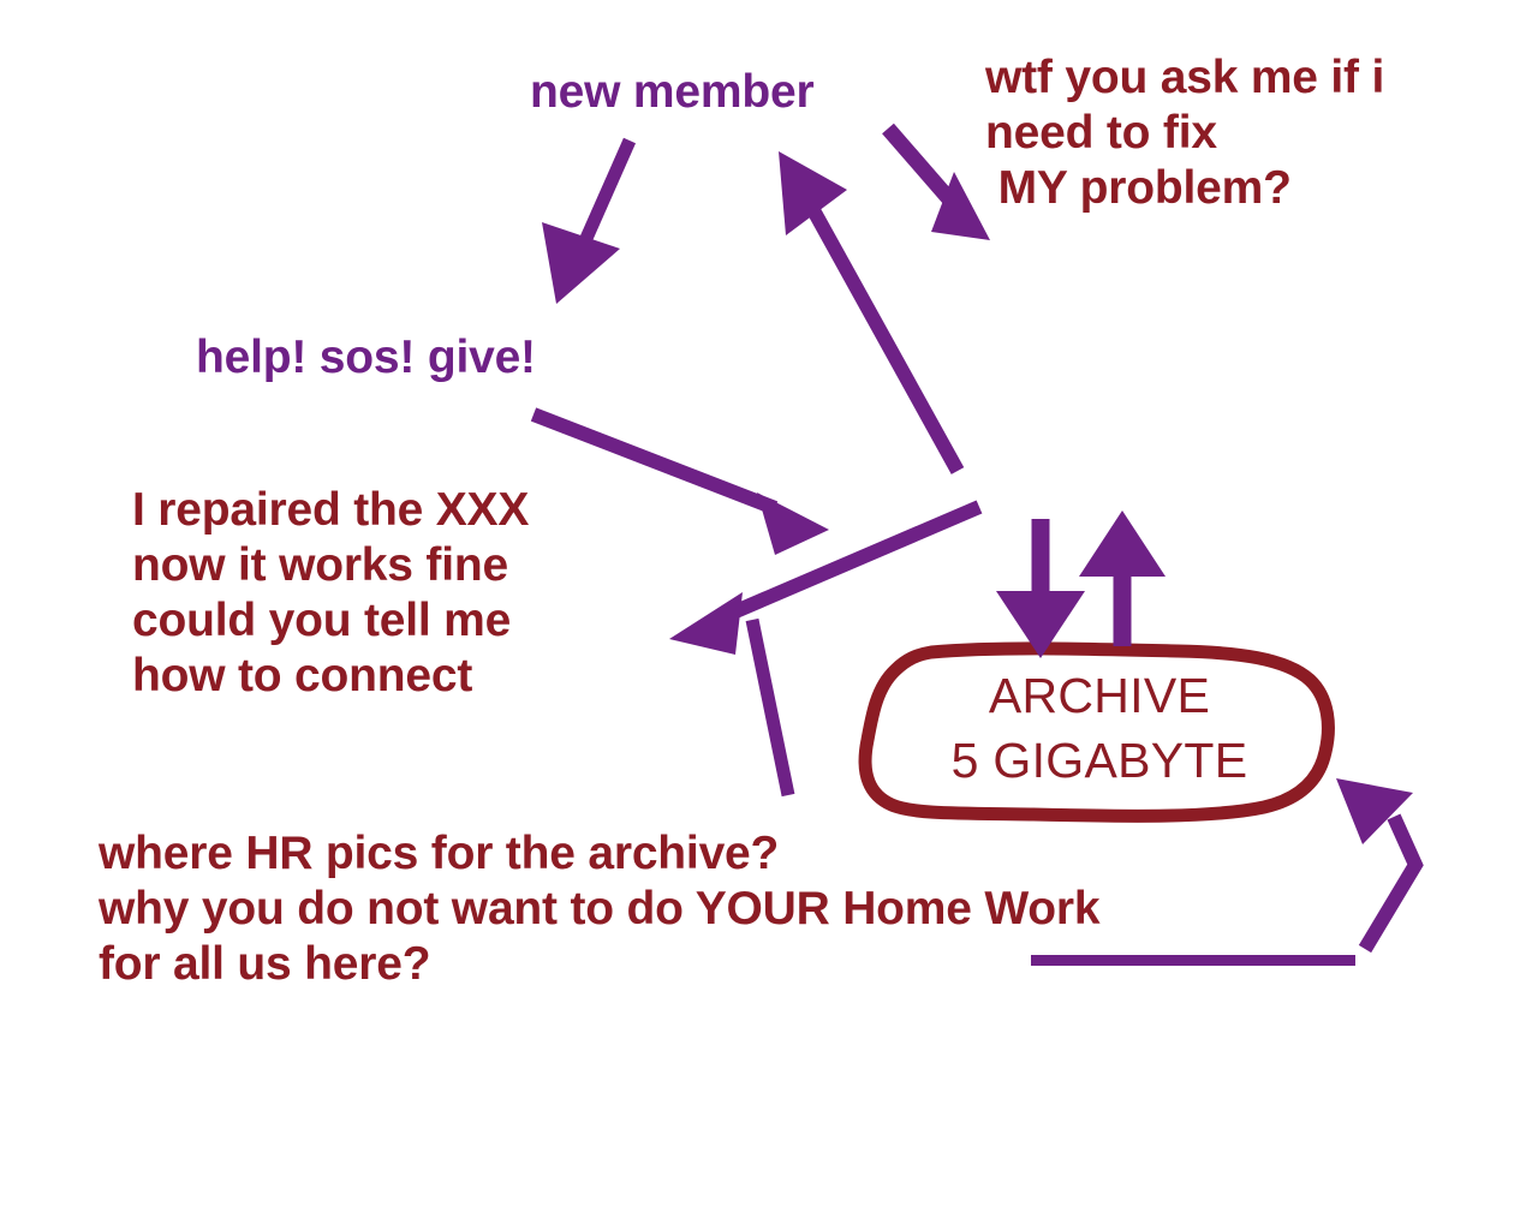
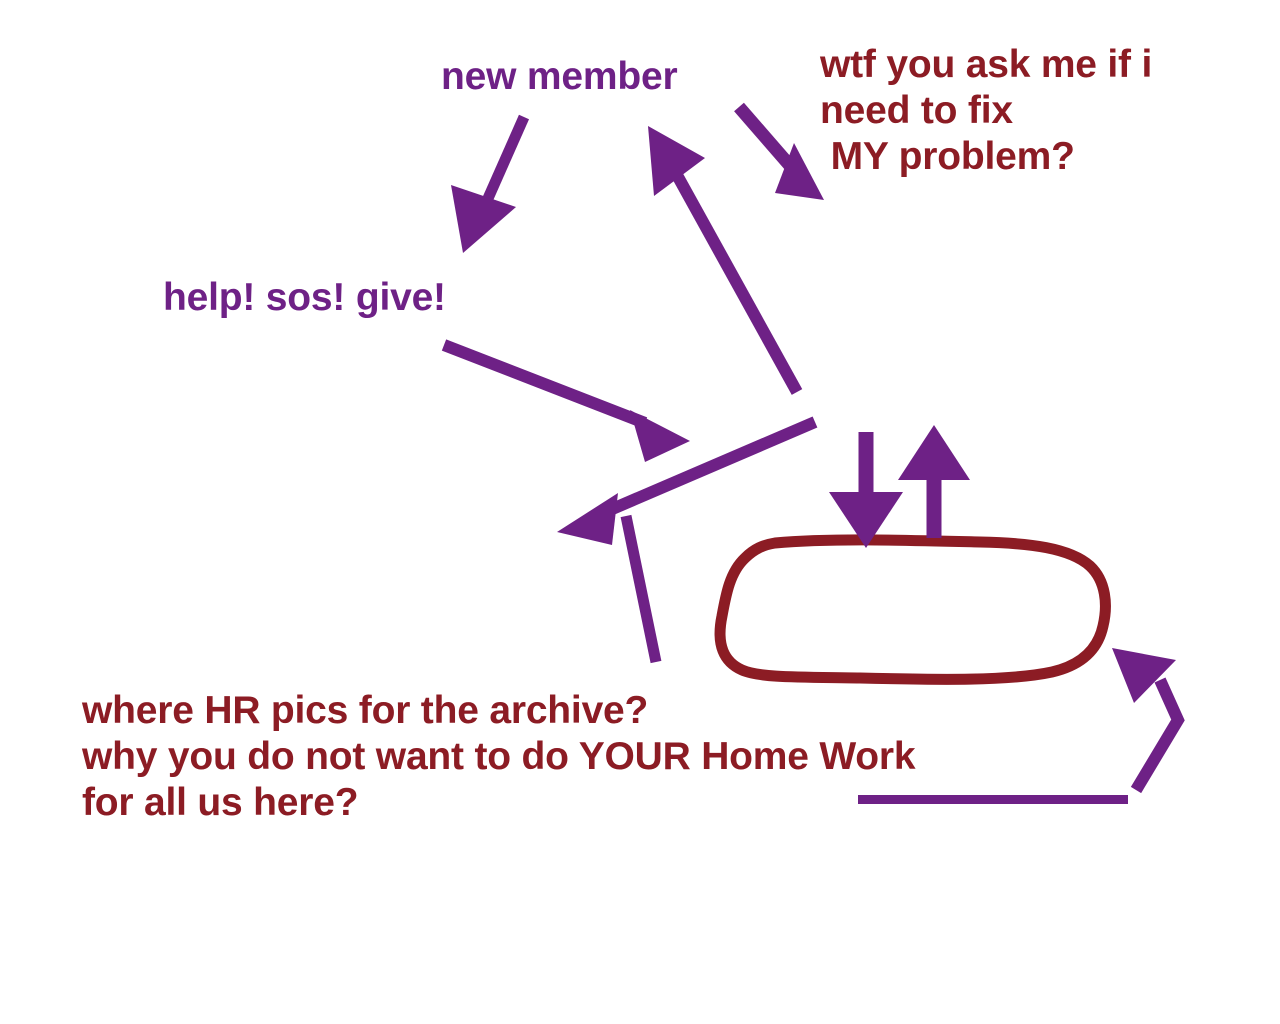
  new member
  wtf you ask me if i
  need to fix
  MY problem?
  help! sos! give!
- I repaired the XXX
- now it works fine
- could you tell me
- how to connect
- ARCHIVE
- 5 GIGABYTE
  where HR pics for the archive?
  why you do not want to do YOUR Home Work
  for all us here?
